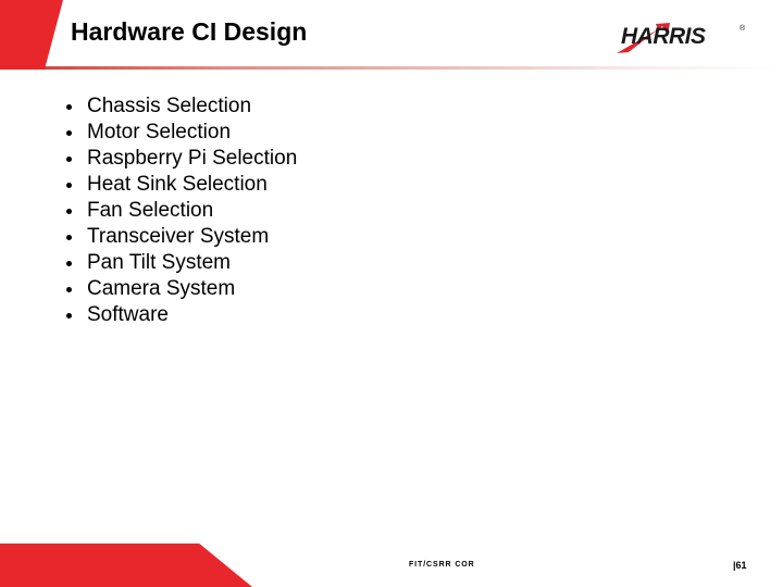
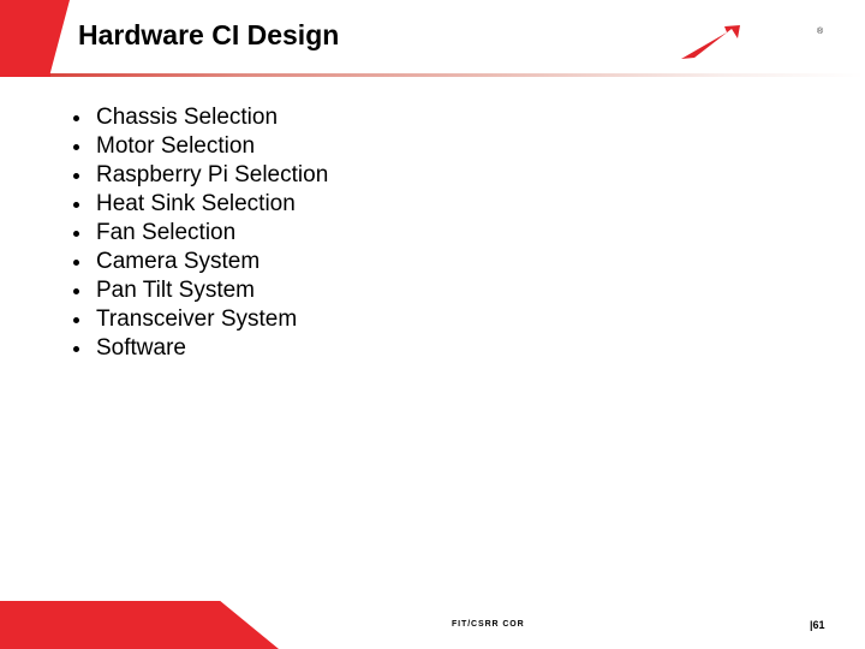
  Hardware CI Design
- HARRIS
  Chassis Selection
  Motor Selection
  Raspberry Pi Selection
  Heat Sink Selection
  Fan Selection
- Transceiver System
+ Camera System
  Pan Tilt System
- Camera System
+ Transceiver System
  Software
  |61
